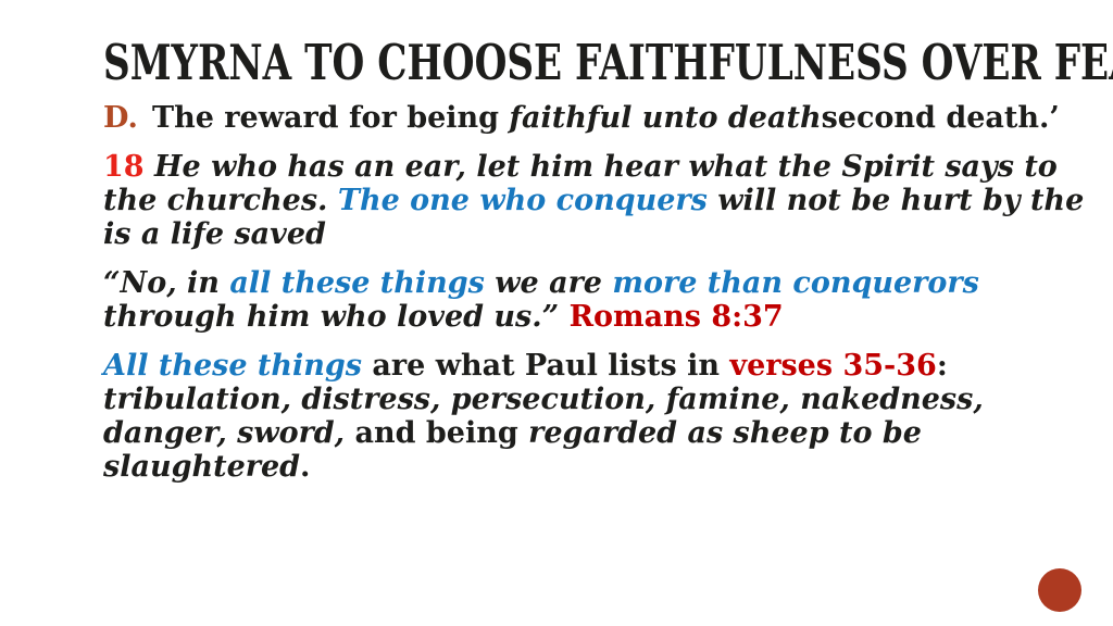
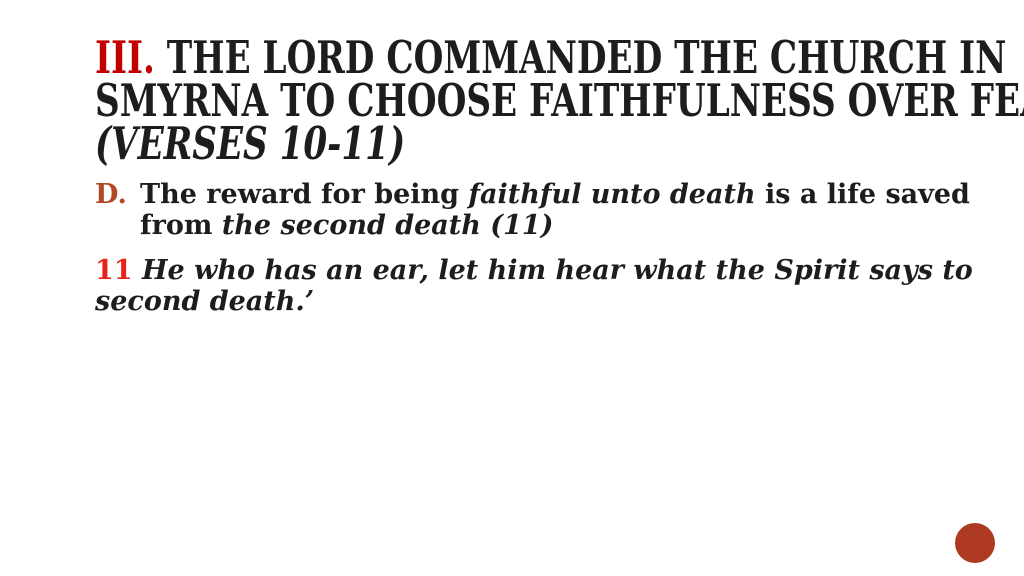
+ III. THE LORD COMMANDED THE CHURCH IN
  SMYRNA TO CHOOSE FAITHFULNESS OVER FE
+ (VERSES 10-11)
  D.
- The reward for being faithful unto deathsecond death.’
+ The reward for being faithful unto death is a life saved
+ from the second death (11)
- 18 He who has an ear, let him hear what the Spirit says to
+ 11 He who has an ear, let him hear what the Spirit says to
- the churches. The one who conquers will not be hurt by the
- is a life saved
+ second death.’
- “No, in all these things we are more than conquerors
- through him who loved us.” Romans 8:37
- All these things are what Paul lists in verses 35-36:
- tribulation, distress, persecution, famine, nakedness,
- danger, sword, and being regarded as sheep to be
- slaughtered.
